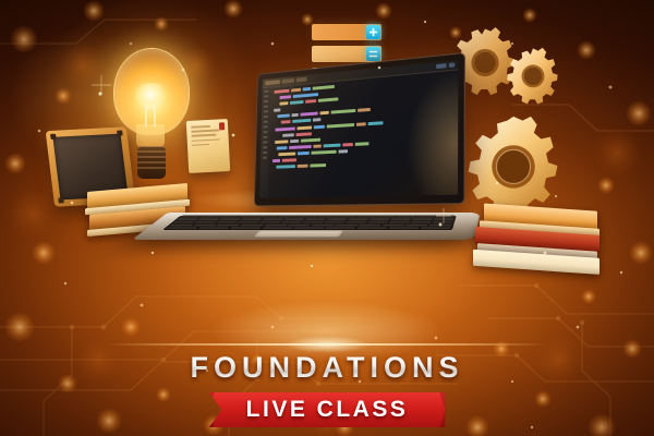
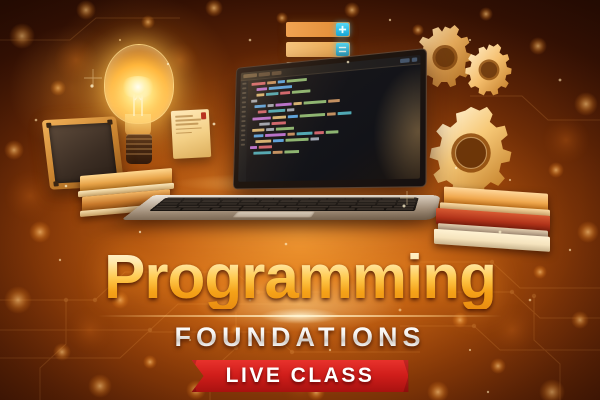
+ Programming
  FOUNDATIONS
  LIVE CLASS
